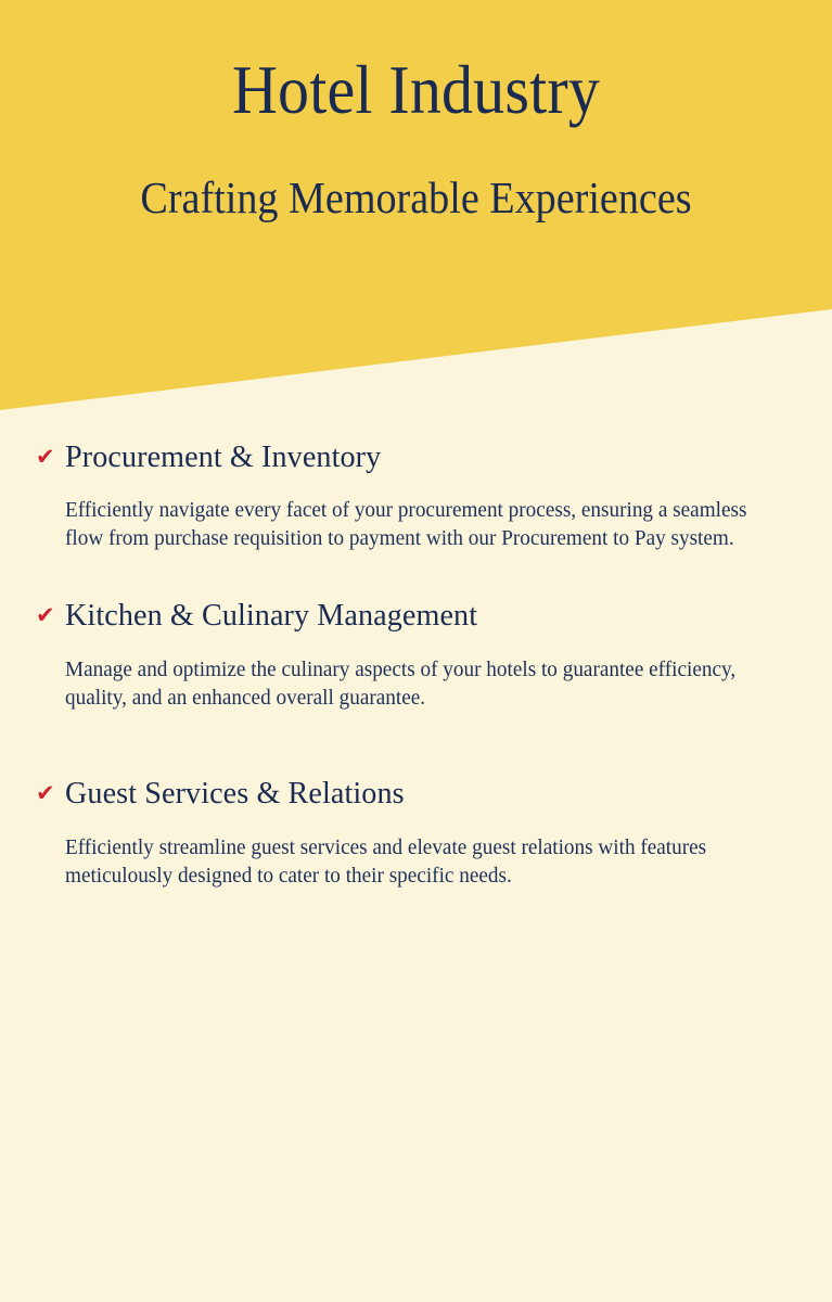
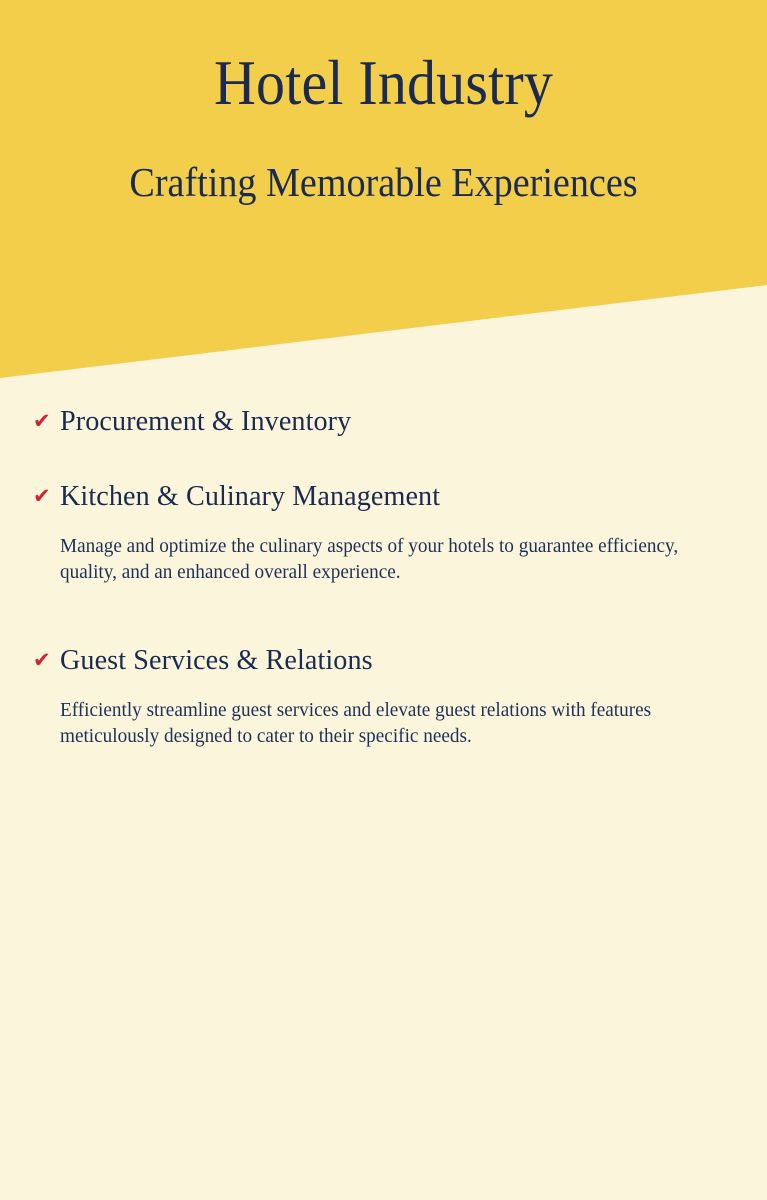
  Hotel Industry
  Crafting Memorable Experiences
  ✔
  Procurement & Inventory
- Efficiently navigate every facet of your procurement process, ensuring a seamless flow from purchase requisition to payment with our Procurement to Pay system.
  ✔
  Kitchen & Culinary Management
- Manage and optimize the culinary aspects of your hotels to guarantee efficiency, quality, and an enhanced overall guarantee.
+ Manage and optimize the culinary aspects of your hotels to guarantee efficiency, quality, and an enhanced overall experience.
  ✔
  Guest Services & Relations
  Efficiently streamline guest services and elevate guest relations with features meticulously designed to cater to their specific needs.
